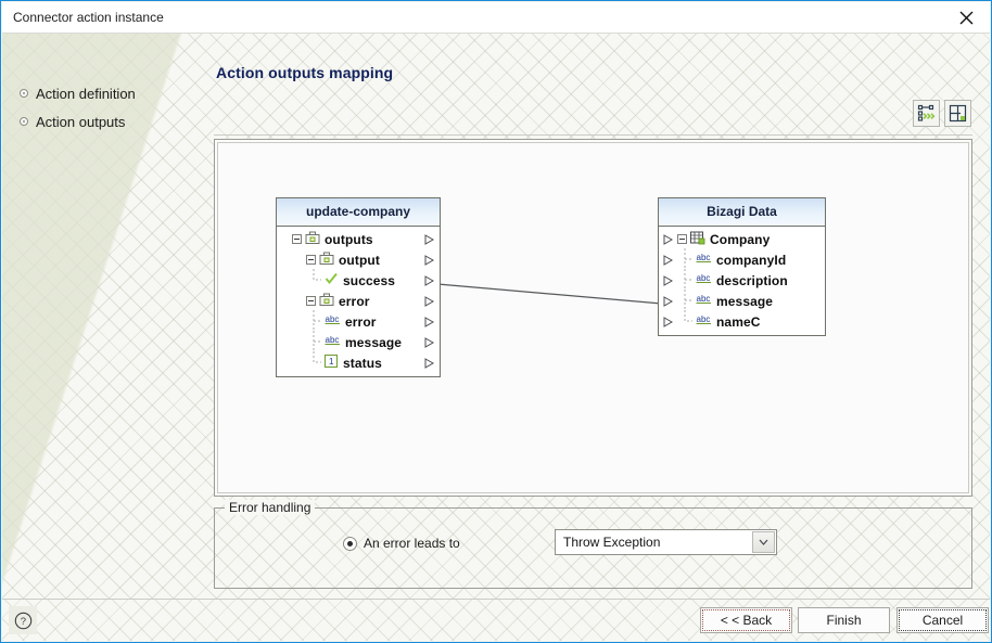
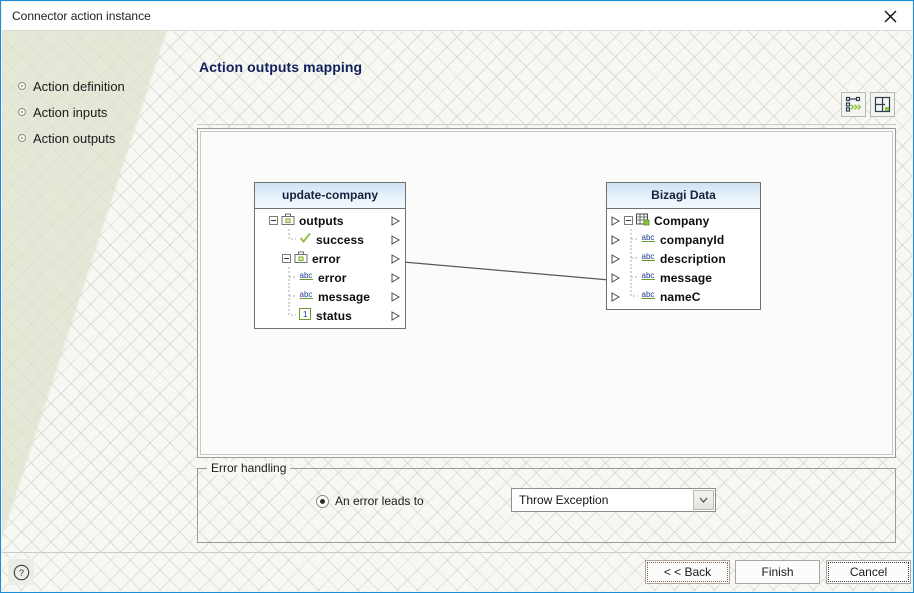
  Connector action instance
  Action definition
+ Action inputs
  Action outputs
  Action outputs mapping
  update-company
  outputs
- output
  success
  error
  abc
  error
  abc
  message
  1
  status
  Bizagi Data
  Company
  abc
  companyId
  abc
  description
  abc
  message
  abc
  nameC
  Error handling
  An error leads to
  Throw Exception
  ?
  < < Back
  Finish
  Cancel
